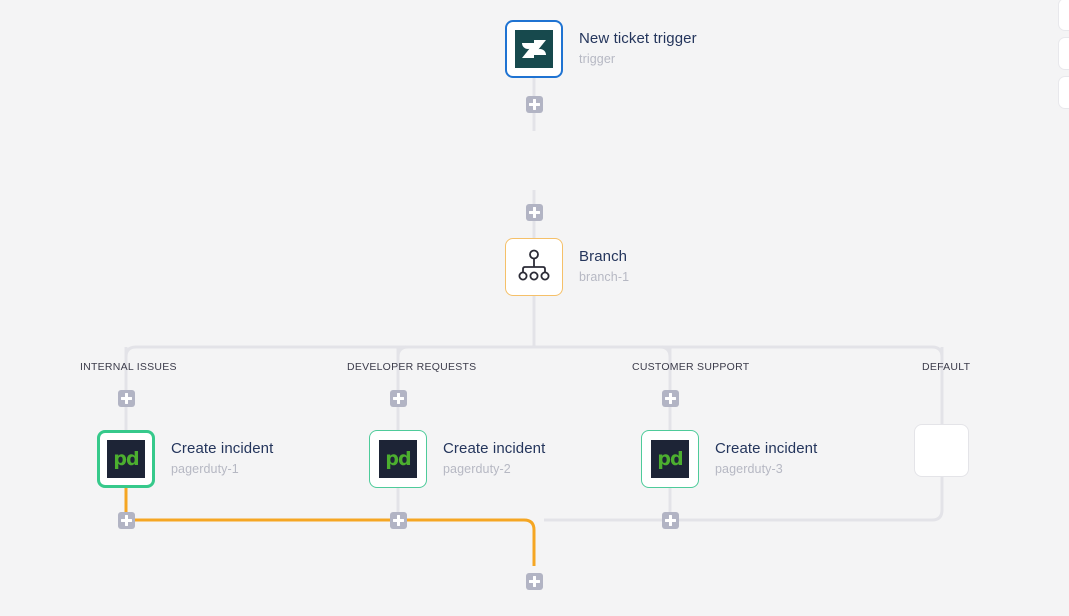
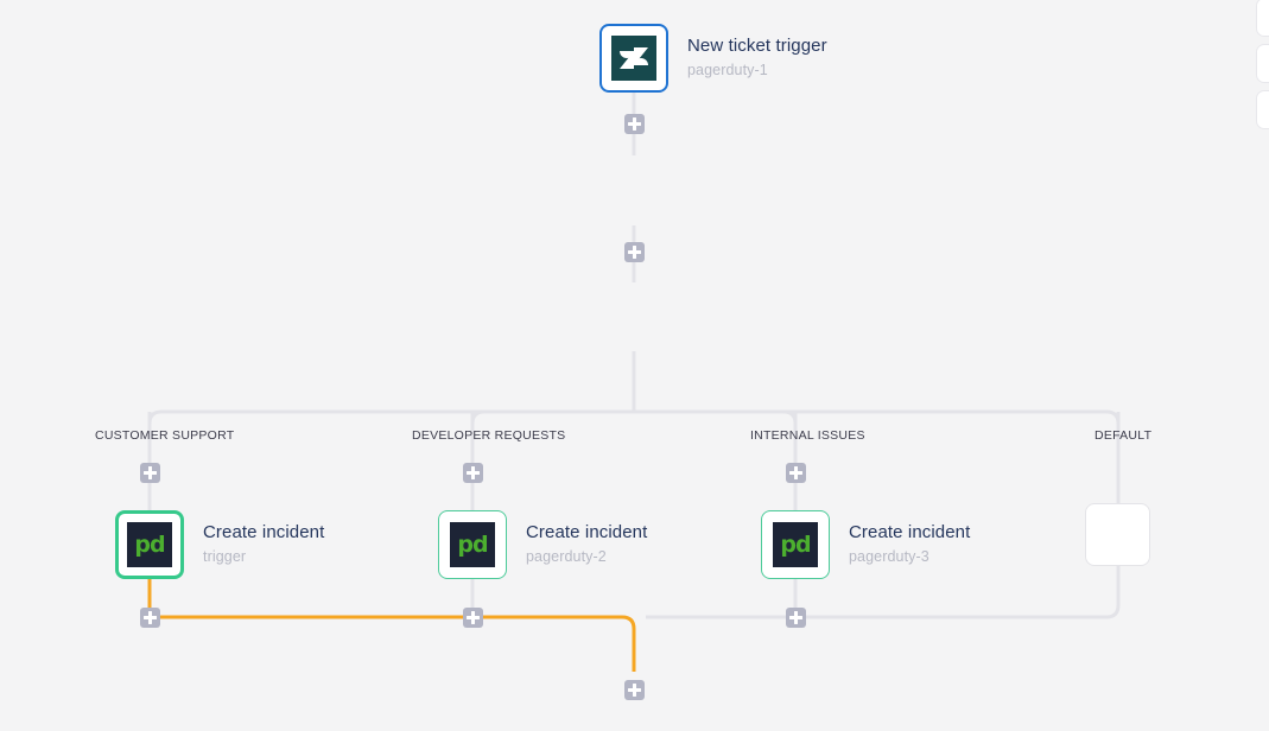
  New ticket trigger
- trigger
+ pagerduty-1
- Branch
- branch-1
  pd
  Create incident
- pagerduty-1
+ trigger
  pd
  Create incident
  pagerduty-2
  pd
  Create incident
  pagerduty-3
- INTERNAL ISSUES
+ CUSTOMER SUPPORT
  DEVELOPER REQUESTS
- CUSTOMER SUPPORT
+ INTERNAL ISSUES
  DEFAULT
